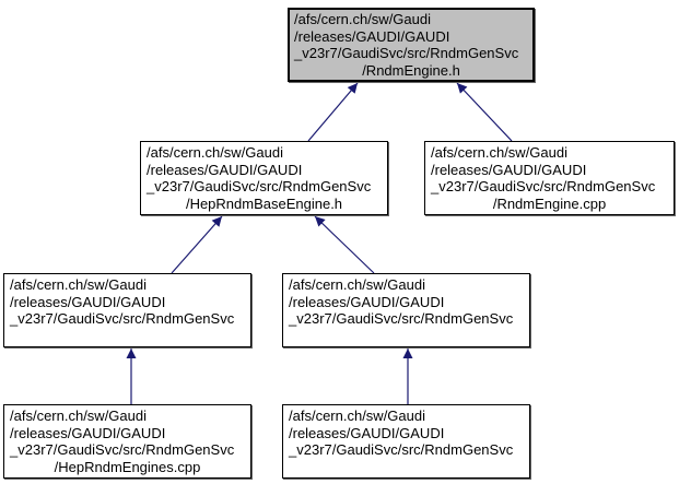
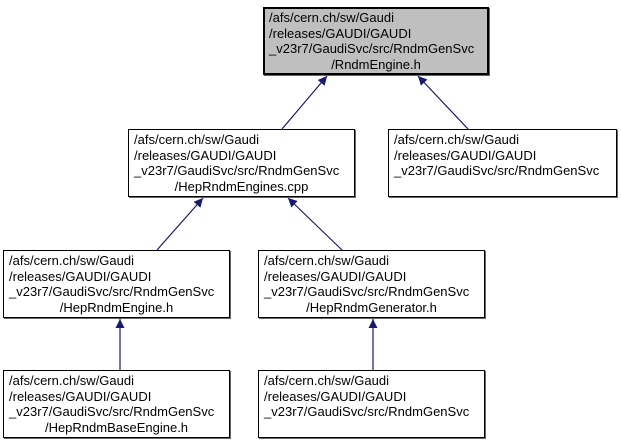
  /afs/cern.ch/sw/Gaudi
  /releases/GAUDI/GAUDI
  _v23r7/GaudiSvc/src/RndmGenSvc
  /RndmEngine.h
  /afs/cern.ch/sw/Gaudi
  /releases/GAUDI/GAUDI
  _v23r7/GaudiSvc/src/RndmGenSvc
- /HepRndmBaseEngine.h
+ /HepRndmEngines.cpp
  /afs/cern.ch/sw/Gaudi
  /releases/GAUDI/GAUDI
  _v23r7/GaudiSvc/src/RndmGenSvc
- /RndmEngine.cpp
  /afs/cern.ch/sw/Gaudi
  /releases/GAUDI/GAUDI
  _v23r7/GaudiSvc/src/RndmGenSvc
+ /HepRndmEngine.h
  /afs/cern.ch/sw/Gaudi
  /releases/GAUDI/GAUDI
  _v23r7/GaudiSvc/src/RndmGenSvc
+ /HepRndmGenerator.h
  /afs/cern.ch/sw/Gaudi
  /releases/GAUDI/GAUDI
  _v23r7/GaudiSvc/src/RndmGenSvc
- /HepRndmEngines.cpp
+ /HepRndmBaseEngine.h
  /afs/cern.ch/sw/Gaudi
  /releases/GAUDI/GAUDI
  _v23r7/GaudiSvc/src/RndmGenSvc
